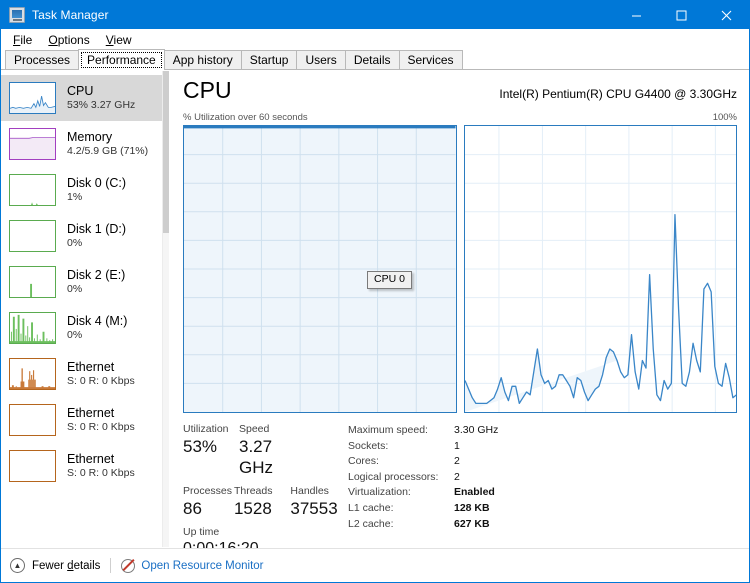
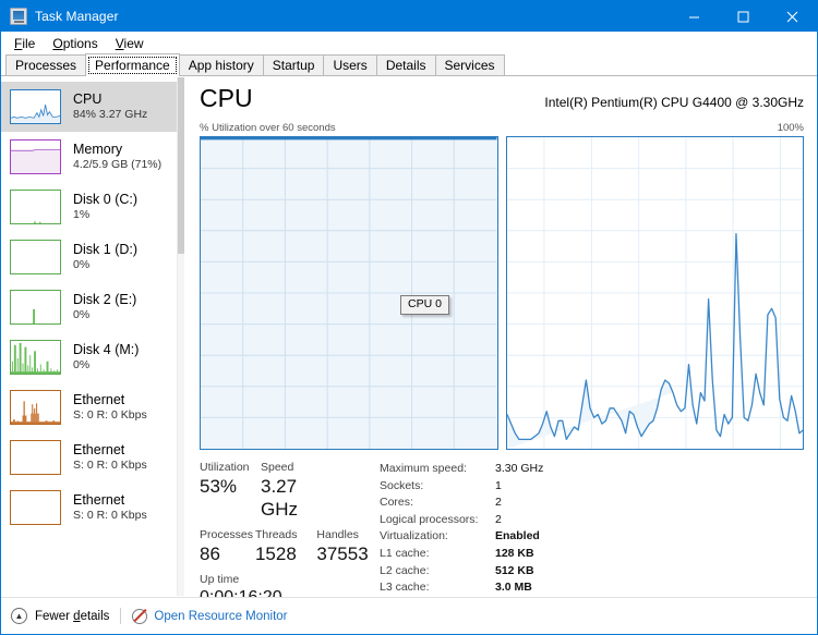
  Task Manager
  File
  Options
  View
  Processes
  Performance
  App history
  Startup
  Users
  Details
  Services
  CPU
- 53% 3.27 GHz
+ 84% 3.27 GHz
  Memory
  4.2/5.9 GB (71%)
  Disk 0 (C:)
  1%
  Disk 1 (D:)
  0%
  Disk 2 (E:)
  0%
  Disk 4 (M:)
  0%
  Ethernet
  S: 0 R: 0 Kbps
  Ethernet
  S: 0 R: 0 Kbps
  Ethernet
  S: 0 R: 0 Kbps
  CPU
  Intel(R) Pentium(R) CPU G4400 @ 3.30GHz
  % Utilization over 60 seconds
  100%
  CPU 0
  Utilization
  53%
  Speed
  3.27 GHz
  Processes
  86
  Threads
  1528
  Handles
  37553
  Up time
  Maximum speed:
  3.30 GHz
  Sockets:
  1
  Cores:
  2
  Logical processors:
  2
  Virtualization:
  Enabled
  L1 cache:
  128 KB
  L2 cache:
- 627 KB
+ 512 KB
+ L3 cache:
+ 3.0 MB
  ▲
  Fewer details
  Open Resource Monitor
